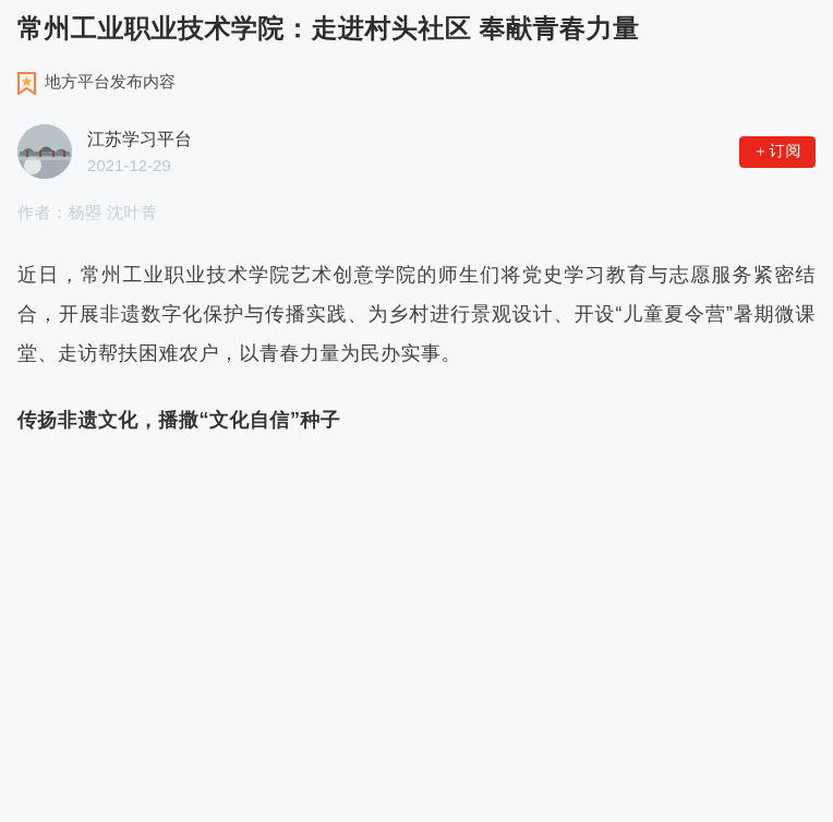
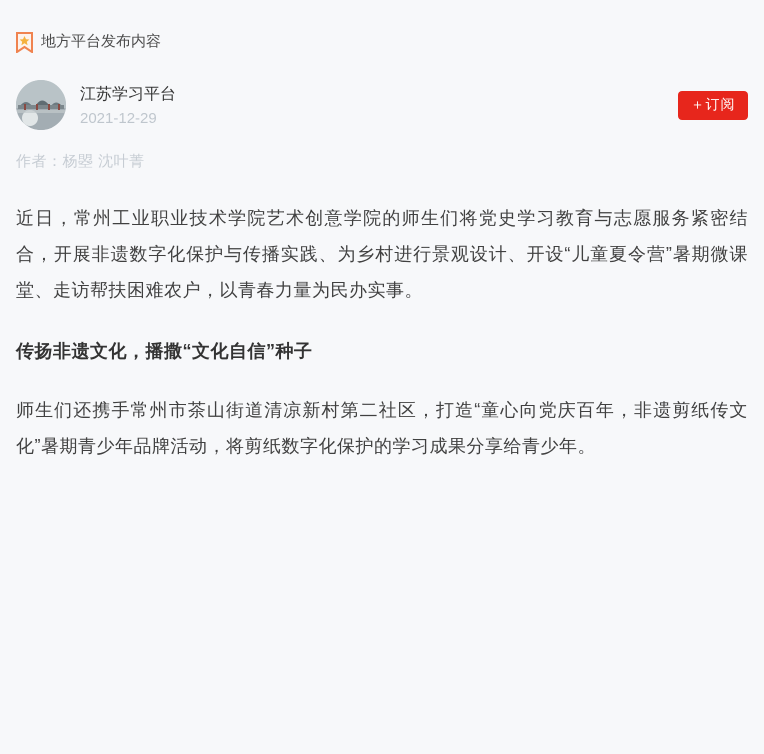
- 常州工业职业技术学院：走进村头社区 奉献青春力量
  地方平台发布内容
  江苏学习平台
  2021-12-29
  ＋订阅
  作者：杨曌 沈叶菁
  近日，常州工业职业技术学院艺术创意学院的师生们将党史学习教育与志愿服务紧密结合，开展非遗数字化保护与传播实践、为乡村进行景观设计、开设“儿童夏令营”暑期微课堂、走访帮扶困难农户，以青春力量为民办实事。
  传扬非遗文化，播撒“文化自信”种子
+ 师生们还携手常州市茶山街道清凉新村第二社区，打造“童心向党庆百年，非遗剪纸传文化”暑期青少年品牌活动，将剪纸数字化保护的学习成果分享给青少年。
